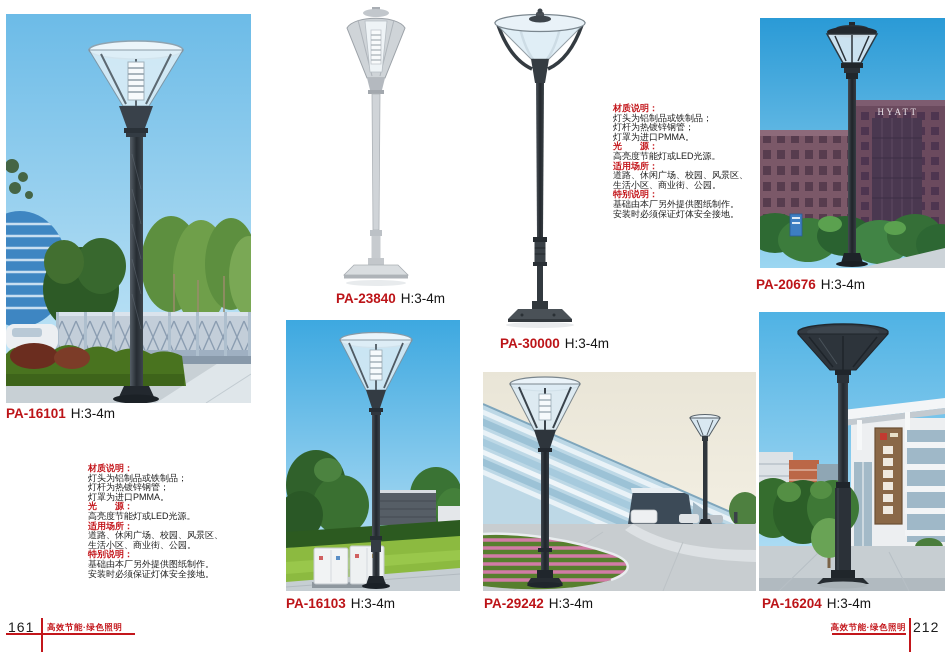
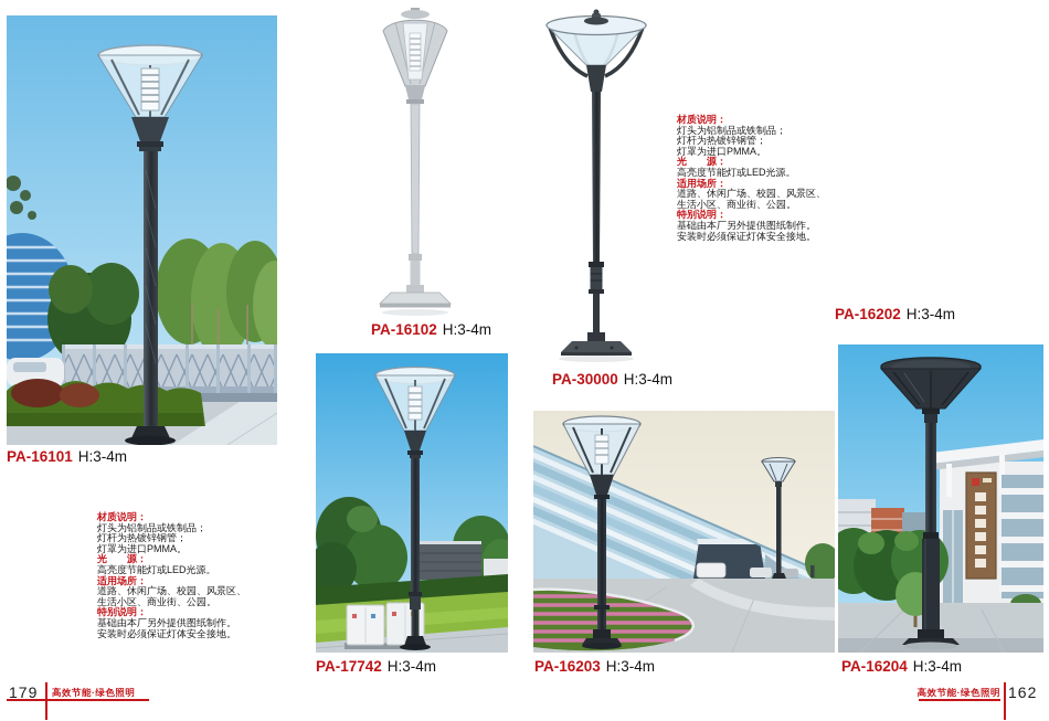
  材质说明：
  灯头为铝制品或铁制品；
  灯杆为热镀锌钢管；
  灯罩为进口PMMA。
  光 源：
  高亮度节能灯或LED光源。
  适用场所：
  道路、休闲广场、校园、风景区、
  生活小区、商业街、公园。
  特别说明：
  基础由本厂另外提供图纸制作。
  安装时必须保证灯体安全接地。
- HYATT
  材质说明：
  灯头为铝制品或铁制品；
  灯杆为热镀锌钢管；
  灯罩为进口PMMA。
  光 源：
  高亮度节能灯或LED光源。
  适用场所：
  道路、休闲广场、校园、风景区、
  生活小区、商业街、公园。
  特别说明：
  基础由本厂另外提供图纸制作。
  安装时必须保证灯体安全接地。
  PA-16101 H:3-4m
- PA-23840 H:3-4m
+ PA-16102 H:3-4m
  PA-30000 H:3-4m
- PA-20676 H:3-4m
+ PA-16202 H:3-4m
- PA-16103 H:3-4m
+ PA-17742 H:3-4m
- PA-29242 H:3-4m
+ PA-16203 H:3-4m
  PA-16204 H:3-4m
- 161
+ 179
  高效节能·绿色照明
  高效节能·绿色照明
- 212
+ 162
